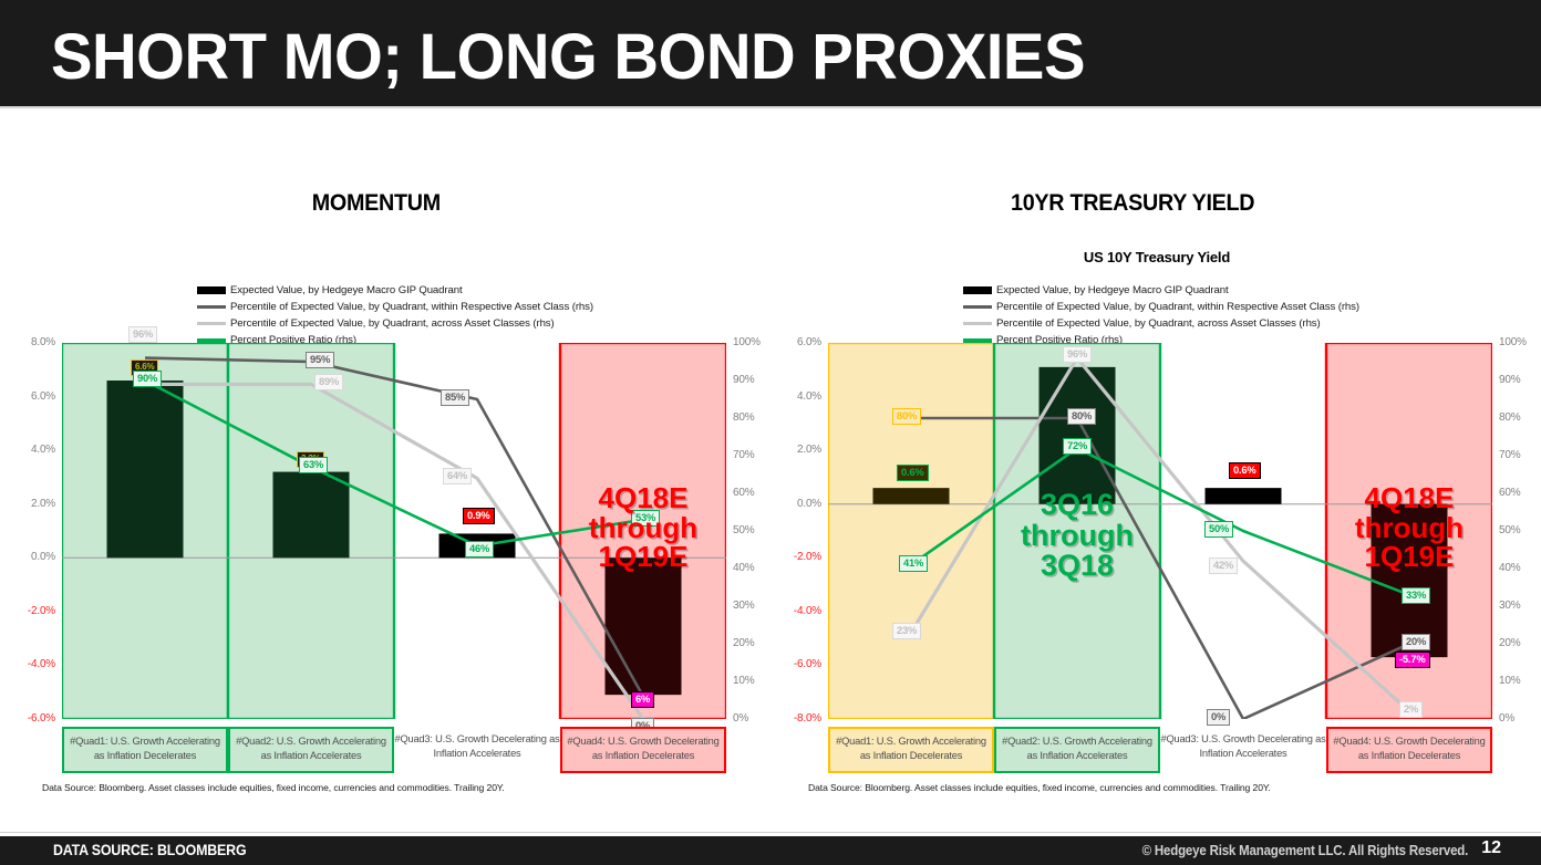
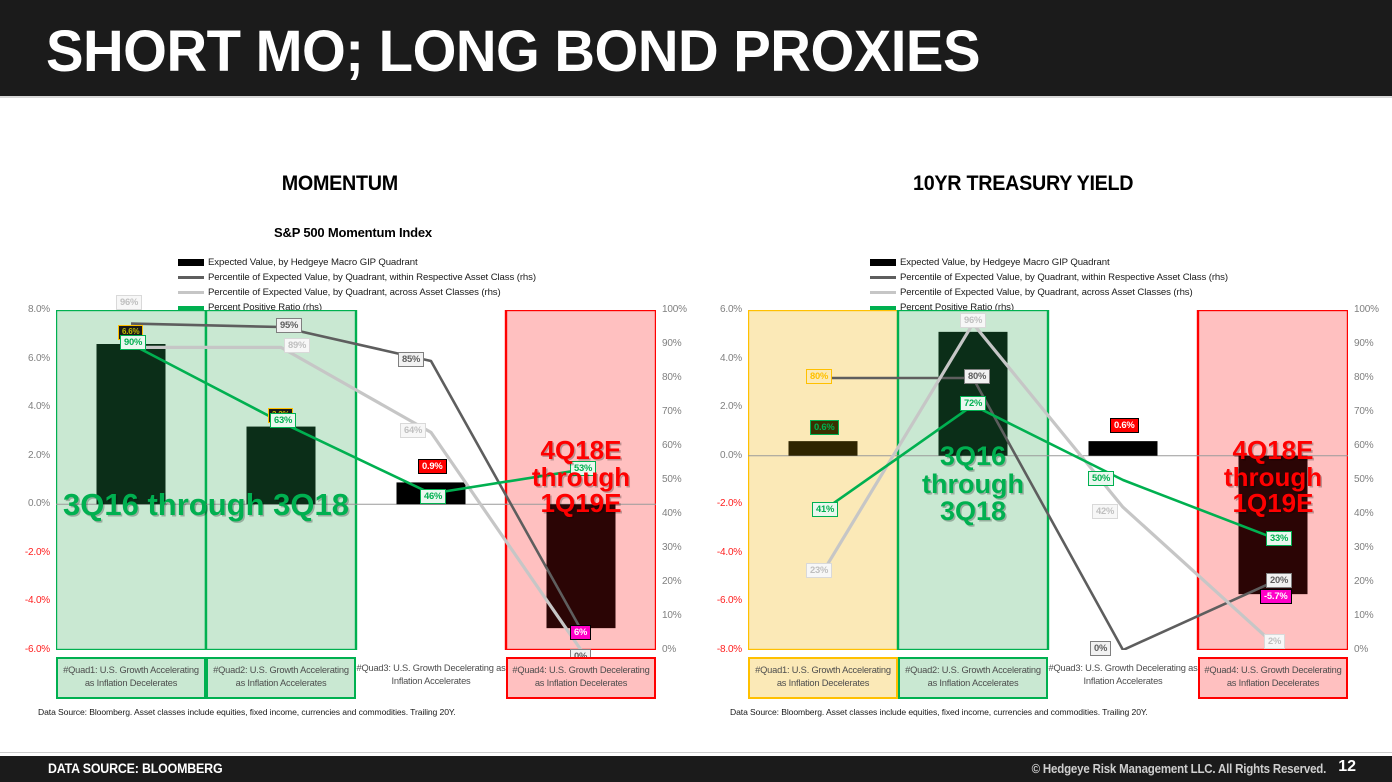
  SHORT MO; LONG BOND PROXIES
  MOMENTUM
  10YR TREASURY YIELD
+ S&P 500 Momentum Index
  Expected Value, by Hedgeye Macro GIP Quadrant
  Percentile of Expected Value, by Quadrant, within Respective Asset Class (rhs)
  Percentile of Expected Value, by Quadrant, across Asset Classes (rhs)
  Percent Positive Ratio (rhs)
  8.0%
  6.0%
  4.0%
  2.0%
  0.0%
  -2.0%
  -4.0%
  -6.0%
  100%
  90%
  80%
  70%
  60%
  50%
  40%
  30%
  20%
  10%
  0%
  96%
  6.6%
  90%
  95%
  89%
  63%
  85%
  64%
  0.9%
  46%
  53%
  6%
  0%
  #Quad1: U.S. Growth Accelerating as Inflation Decelerates
  #Quad2: U.S. Growth Accelerating as Inflation Accelerates
  #Quad3: U.S. Growth Decelerating as Inflation Accelerates
  #Quad4: U.S. Growth Decelerating as Inflation Decelerates
  Data Source: Bloomberg. Asset classes include equities, fixed income, currencies and commodities. Trailing 20Y.
+ 3Q16 through 3Q18
  4Q18E
  through
  1Q19E
- US 10Y Treasury Yield
  Expected Value, by Hedgeye Macro GIP Quadrant
  Percentile of Expected Value, by Quadrant, within Respective Asset Class (rhs)
  Percentile of Expected Value, by Quadrant, across Asset Classes (rhs)
  Percent Positive Ratio (rhs)
  6.0%
  4.0%
  2.0%
  0.0%
  -2.0%
  -4.0%
  -6.0%
  -8.0%
  100%
  90%
  80%
  70%
  60%
  50%
  40%
  30%
  20%
  10%
  0%
  80%
  0.6%
  41%
  23%
  96%
  80%
  72%
  0.6%
  50%
  42%
  0%
  33%
  20%
  -5.7%
  2%
  #Quad1: U.S. Growth Accelerating as Inflation Decelerates
  #Quad2: U.S. Growth Accelerating as Inflation Accelerates
  #Quad3: U.S. Growth Decelerating as Inflation Accelerates
  #Quad4: U.S. Growth Decelerating as Inflation Decelerates
  Data Source: Bloomberg. Asset classes include equities, fixed income, currencies and commodities. Trailing 20Y.
  3Q16
  through
  3Q18
  4Q18E
  through
  1Q19E
  DATA SOURCE: BLOOMBERG
  © Hedgeye Risk Management LLC. All Rights Reserved.
  12
